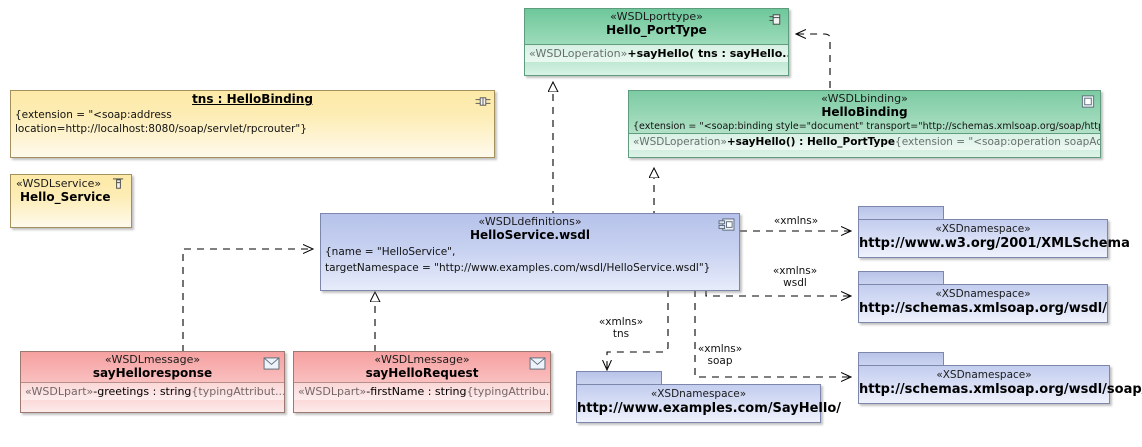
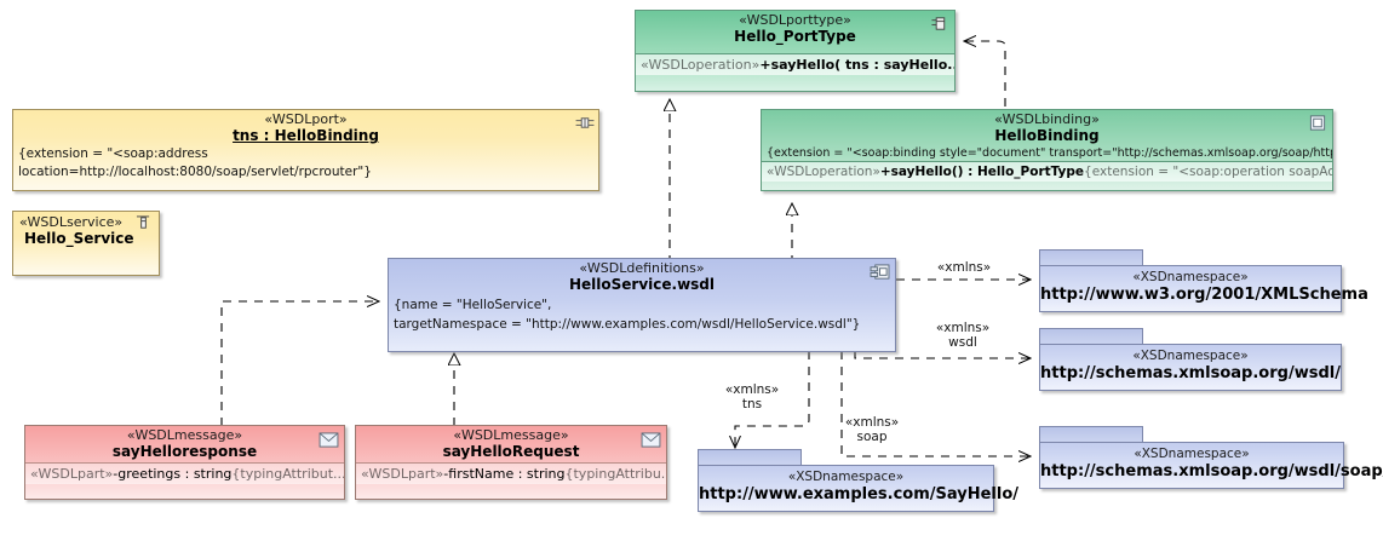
  «WSDLporttype»
  Hello_PortType
  «WSDLoperation»+sayHello( tns : sayHello.
  «WSDLbinding»
  HelloBinding
  {extension = "<soap:binding style="document" transport="http://schemas.xmlsoap.org/soap/htt
  «WSDLoperation»+sayHello() : Hello_PortType{extension = "<soap:operation soapAc
+ «WSDLport»
  tns : HelloBinding
  {extension = "<soap:address
  location=http://localhost:8080/soap/servlet/rpcrouter"}
  «WSDLservice»
  Hello_Service
  «WSDLdefinitions»
  HelloService.wsdl
  {name = "HelloService",
  targetNamespace = "http://www.examples.com/wsdl/HelloService.wsdl"}
  «WSDLmessage»
  sayHelloresponse
  «WSDLpart»-greetings : string{typingAttribut...
  «WSDLmessage»
  sayHelloRequest
  «WSDLpart»-firstName : string{typingAttribu.
  «XSDnamespace»
  http://www.w3.org/2001/XMLSchema
  «XSDnamespace»
  http://schemas.xmlsoap.org/wsdl/
  «XSDnamespace»
  http://schemas.xmlsoap.org/wsdl/soap
  «XSDnamespace»
  http://www.examples.com/SayHello/
  «xmlns»
  «xmlns»
  wsdl
  «xmlns»
  tns
  «xmlns»
  soap
